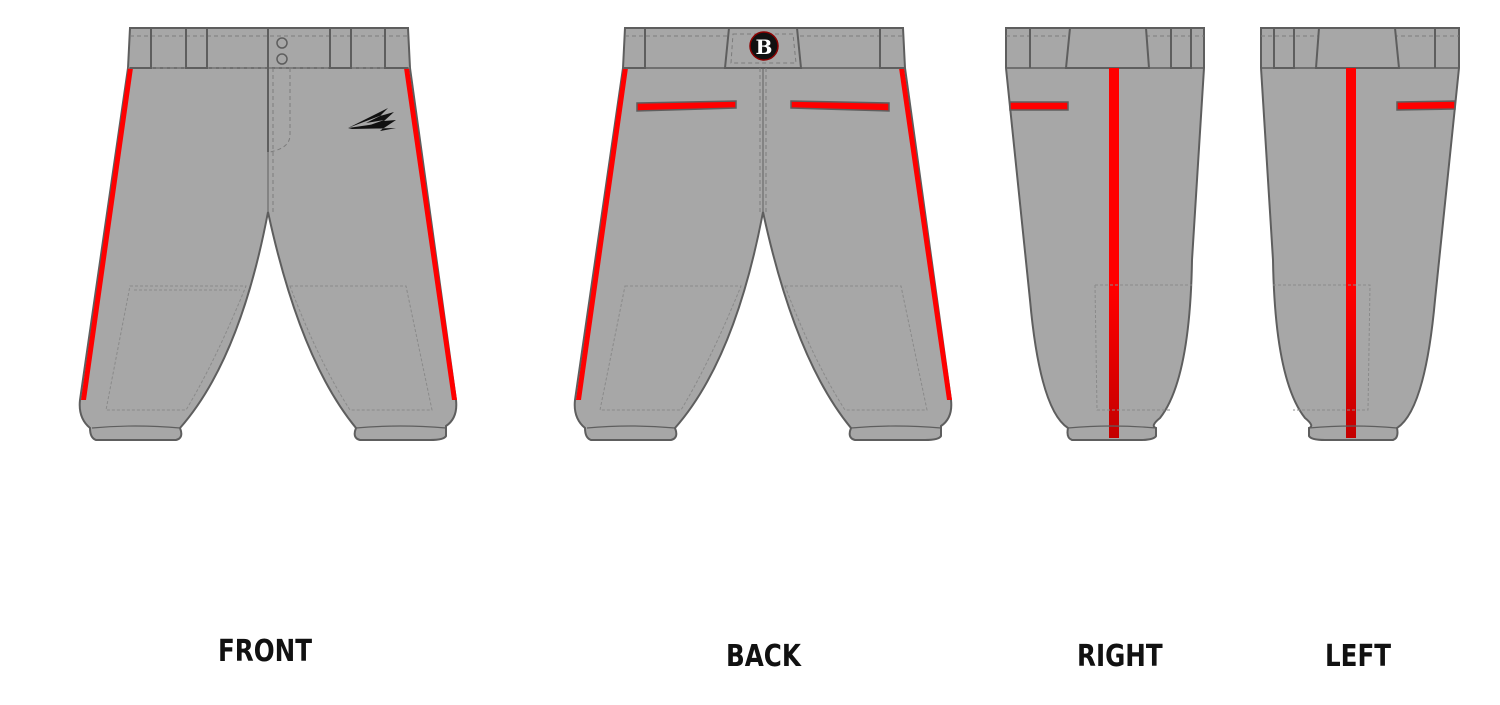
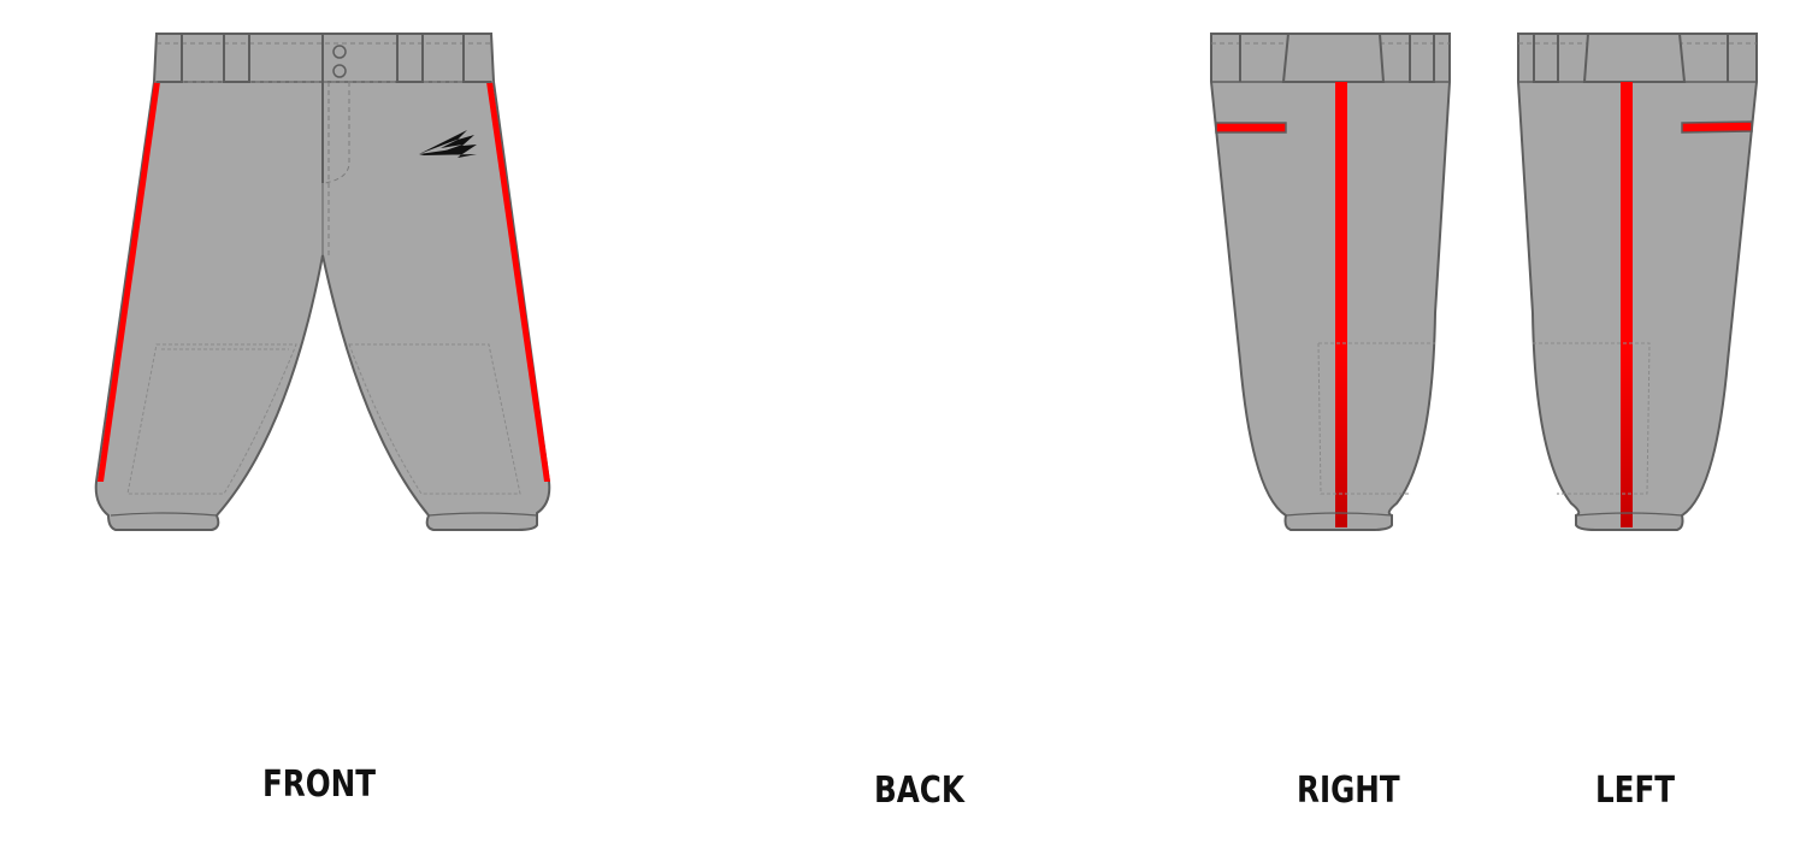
- B
  FRONT
  BACK
  RIGHT
  LEFT
